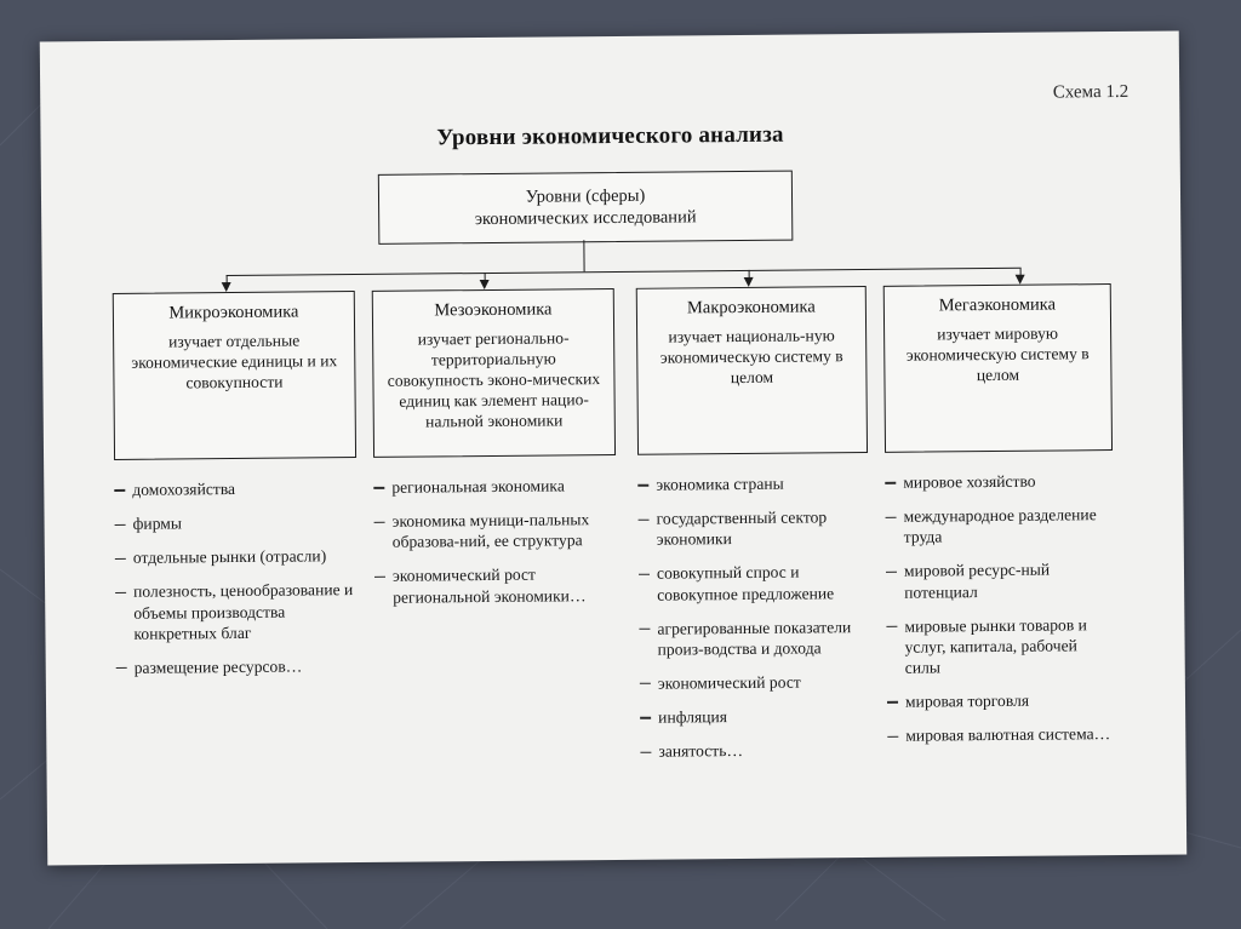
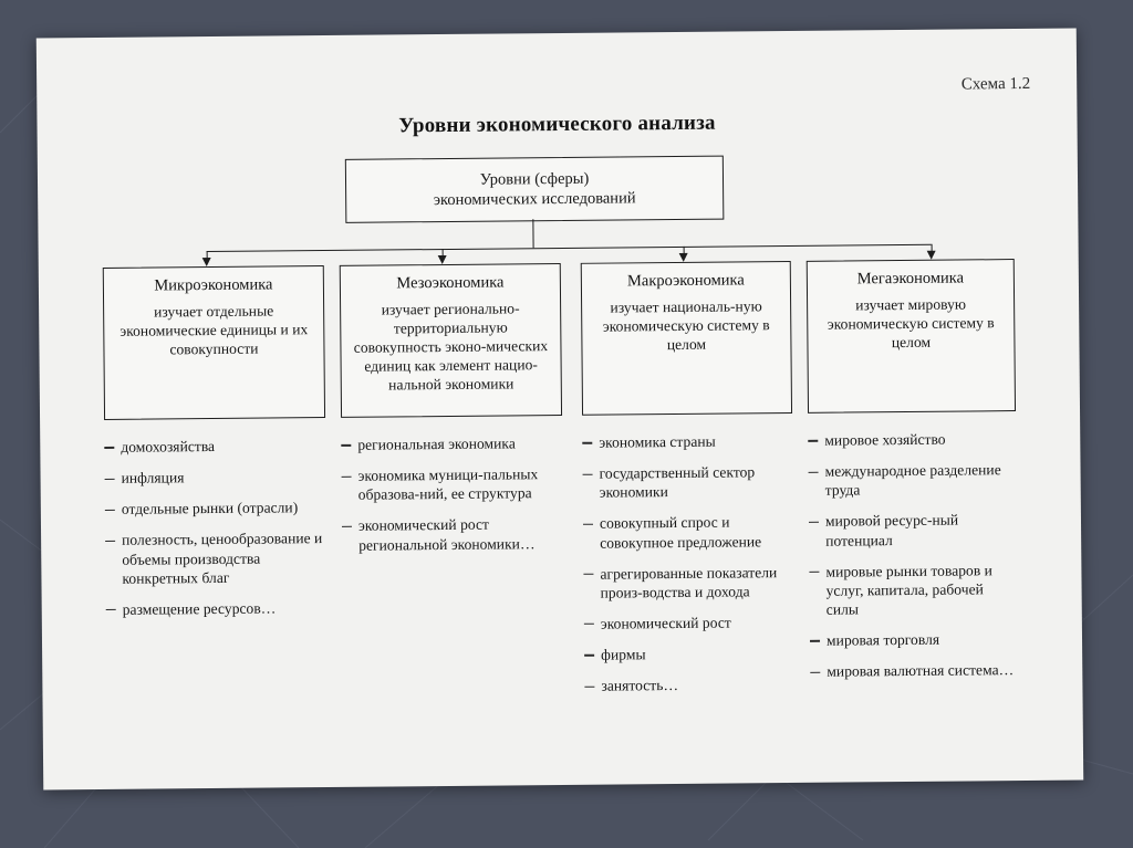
  Схема 1.2
  Уровни экономического анализа
  Уровни (сферы)
  экономических исследований
  Микроэкономика
  изучает отдельные экономические единицы и их совокупности
  домохозяйства
- фирмы
+ инфляция
  отдельные рынки (отрасли)
  полезность, ценообразование и объемы производства конкретных благ
  размещение ресурсов…
  Мезоэкономика
  изучает регионально-территориальную совокупность эконо-мических единиц как элемент нацио-нальной экономики
  региональная экономика
  экономика муници-пальных образова-ний, ее структура
  экономический рост региональной экономики…
  Макроэкономика
  изучает националь-ную экономическую систему в целом
  экономика страны
  государственный сектор экономики
  совокупный спрос и совокупное предложение
  агрегированные показатели произ-водства и дохода
  экономический рост
- инфляция
+ фирмы
  занятость…
  Мегаэкономика
  изучает мировую экономическую систему в целом
  мировое хозяйство
  международное разделение труда
  мировой ресурс-ный потенциал
  мировые рынки товаров и услуг, капитала, рабочей силы
  мировая торговля
  мировая валютная система…
